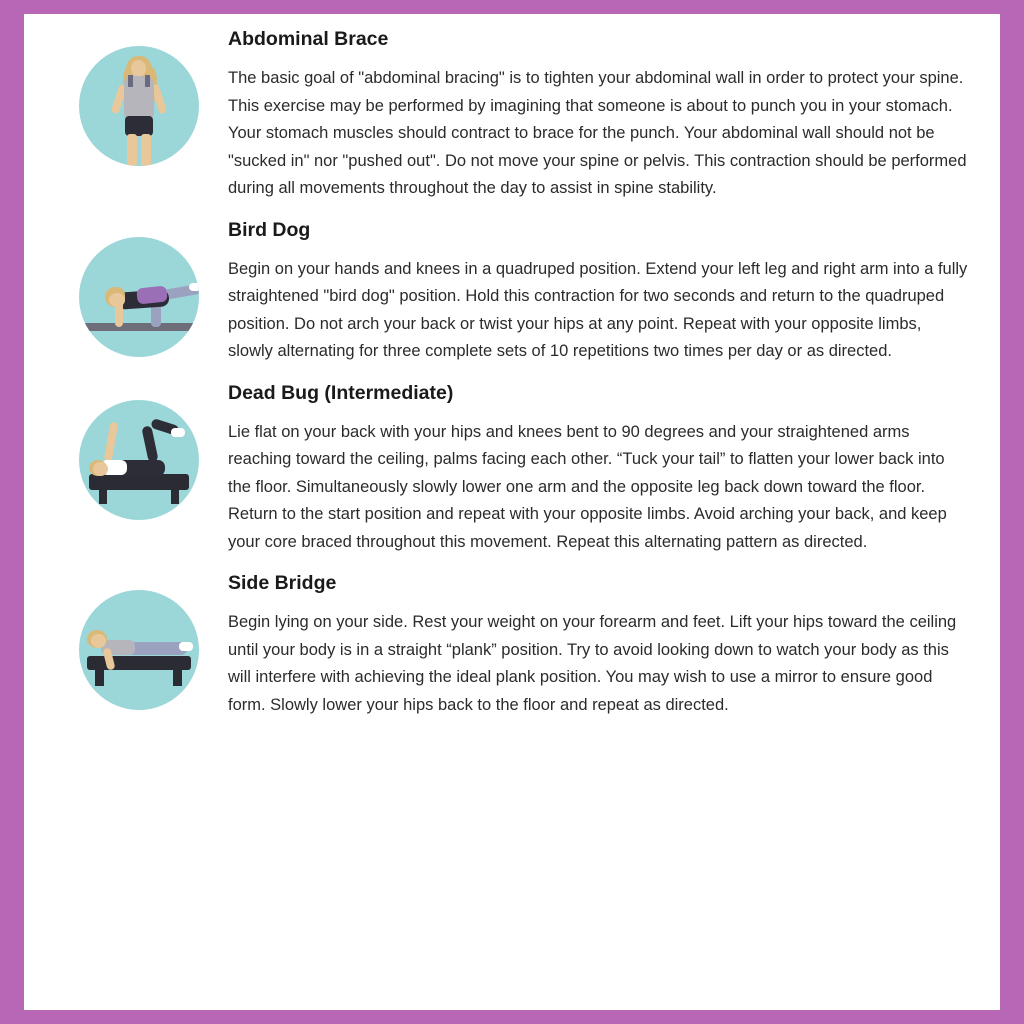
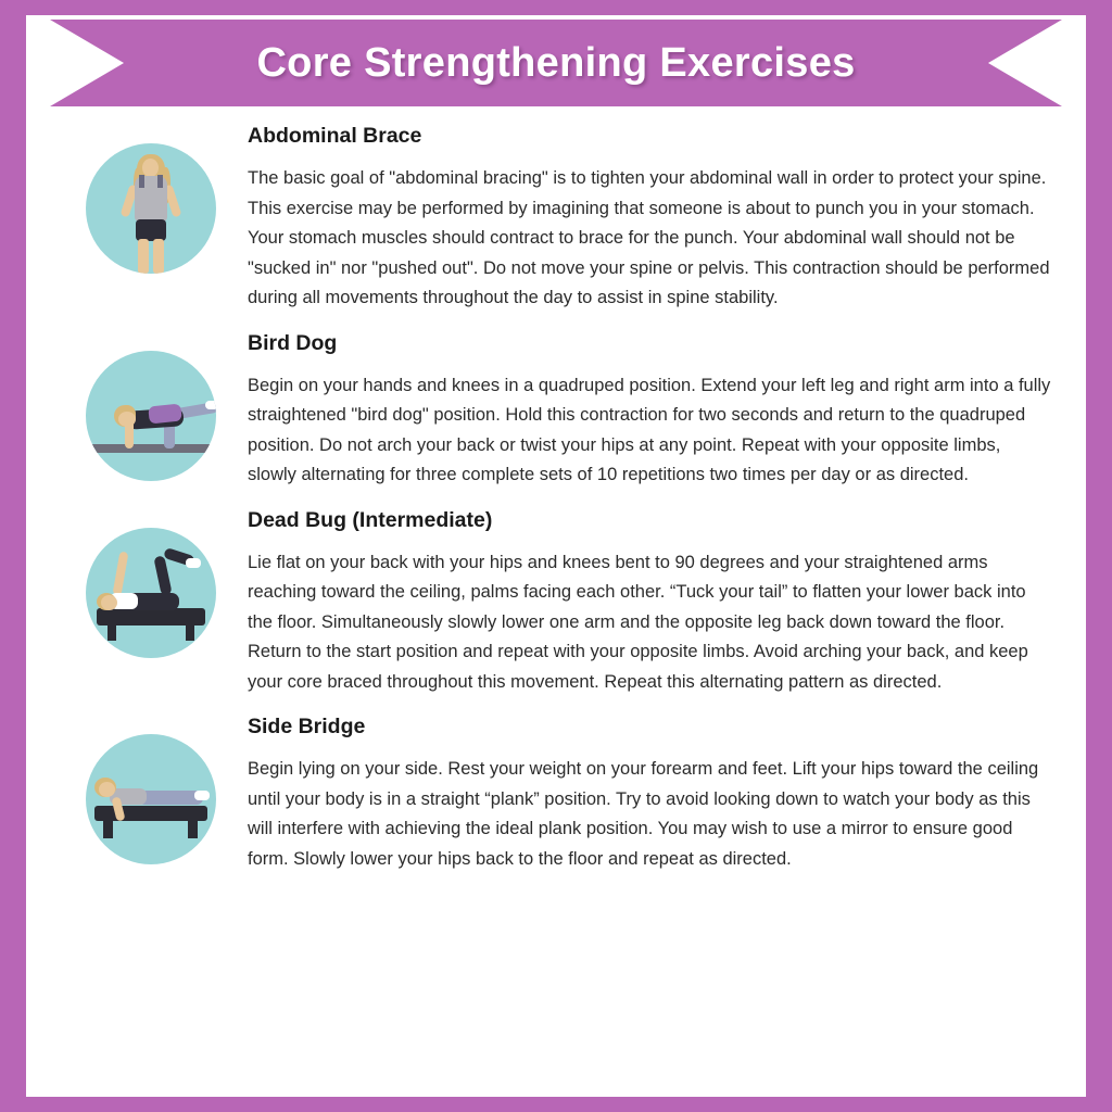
+ Core Strengthening Exercises
  Abdominal Brace
  The basic goal of "abdominal bracing" is to tighten your abdominal wall in order to protect your spine. This exercise may be performed by imagining that someone is about to punch you in your stomach. Your stomach muscles should contract to brace for the punch. Your abdominal wall should not be "sucked in" nor "pushed out". Do not move your spine or pelvis. This contraction should be performed during all movements throughout the day to assist in spine stability.
  Bird Dog
  Begin on your hands and knees in a quadruped position. Extend your left leg and right arm into a fully straightened "bird dog" position. Hold this contraction for two seconds and return to the quadruped position. Do not arch your back or twist your hips at any point. Repeat with your opposite limbs, slowly alternating for three complete sets of 10 repetitions two times per day or as directed.
  Dead Bug (Intermediate)
  Lie flat on your back with your hips and knees bent to 90 degrees and your straightened arms reaching toward the ceiling, palms facing each other. “Tuck your tail” to flatten your lower back into the floor. Simultaneously slowly lower one arm and the opposite leg back down toward the floor. Return to the start position and repeat with your opposite limbs. Avoid arching your back, and keep your core braced throughout this movement. Repeat this alternating pattern as directed.
  Side Bridge
  Begin lying on your side. Rest your weight on your forearm and feet. Lift your hips toward the ceiling until your body is in a straight “plank” position. Try to avoid looking down to watch your body as this will interfere with achieving the ideal plank position. You may wish to use a mirror to ensure good form. Slowly lower your hips back to the floor and repeat as directed.
